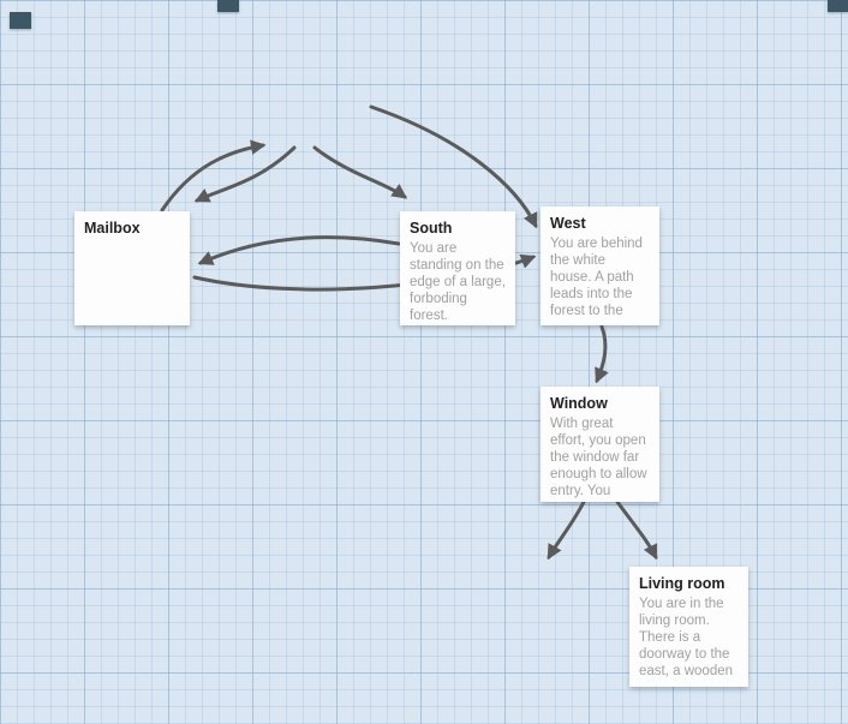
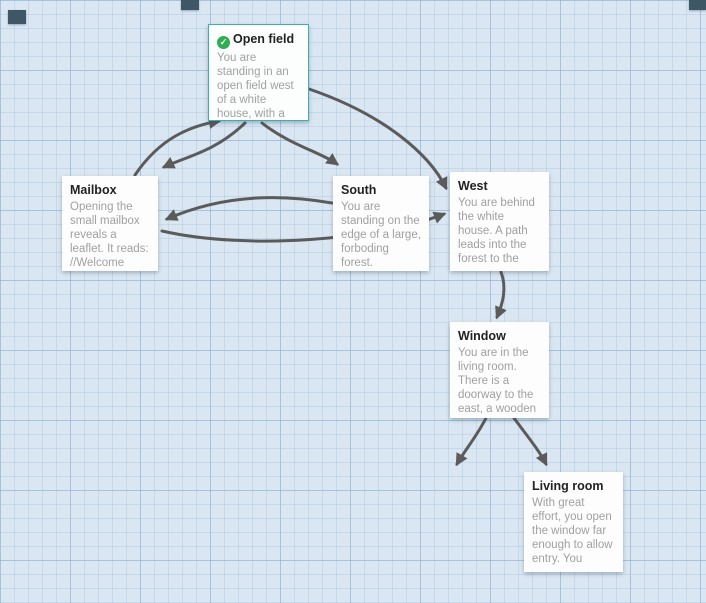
+ ✓ Open field
+ You are standing in an open field west of a white house, with a
  Mailbox
+ Opening the small mailbox reveals a leaflet. It reads: //Welcome
  South
  You are standing on the edge of a large, forboding forest.
  West
  You are behind the white house. A path leads into the forest to the
  Window
- With great effort, you open the window far enough to allow entry. You
+ You are in the living room. There is a doorway to the east, a wooden
  Living room
- You are in the living room. There is a doorway to the east, a wooden
+ With great effort, you open the window far enough to allow entry. You
